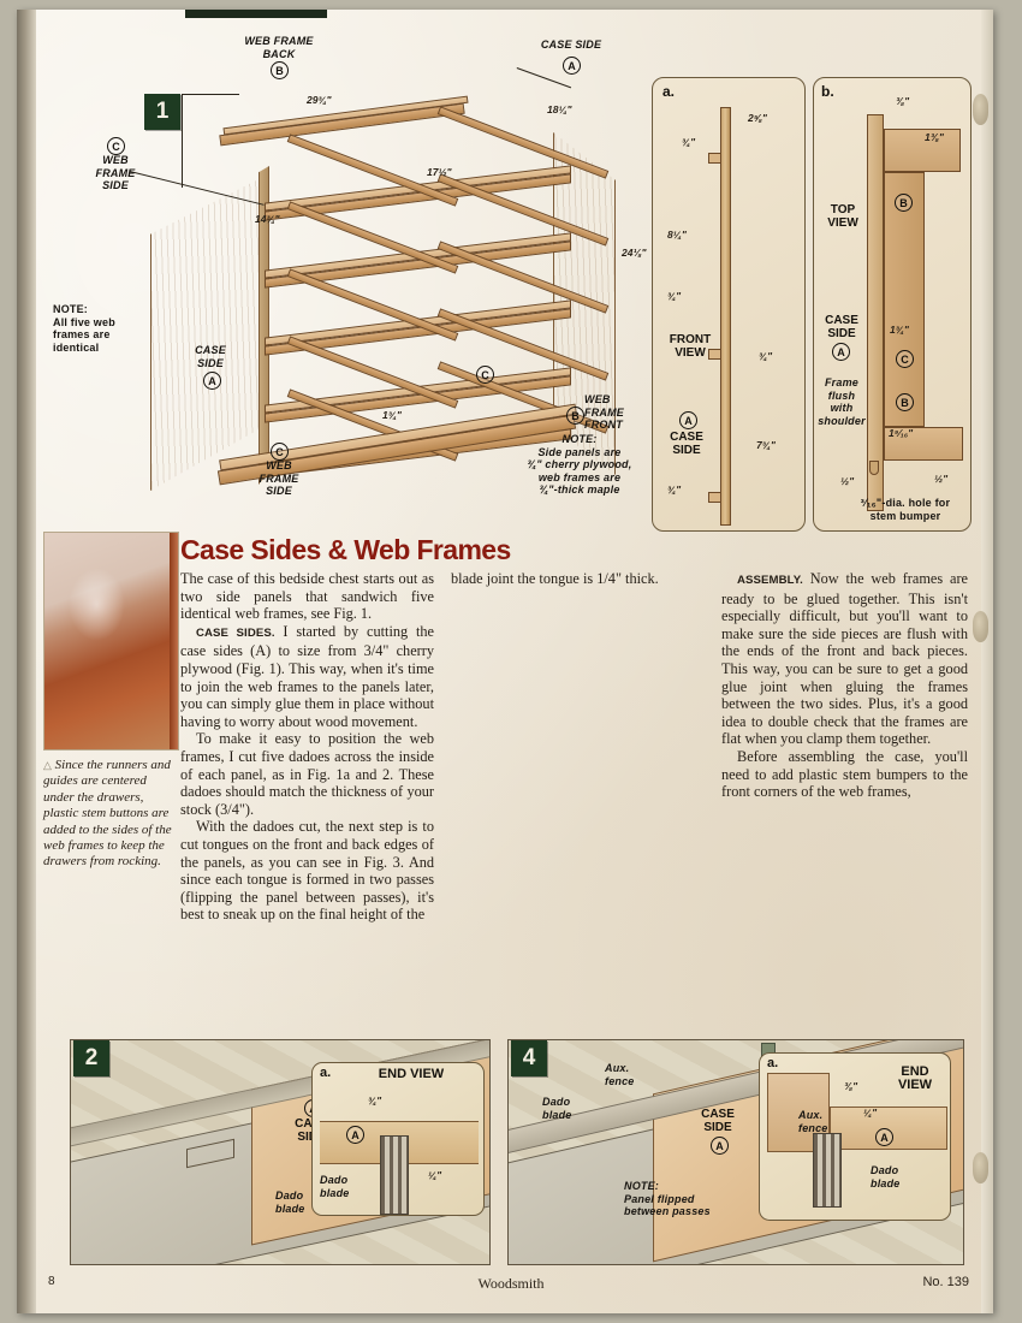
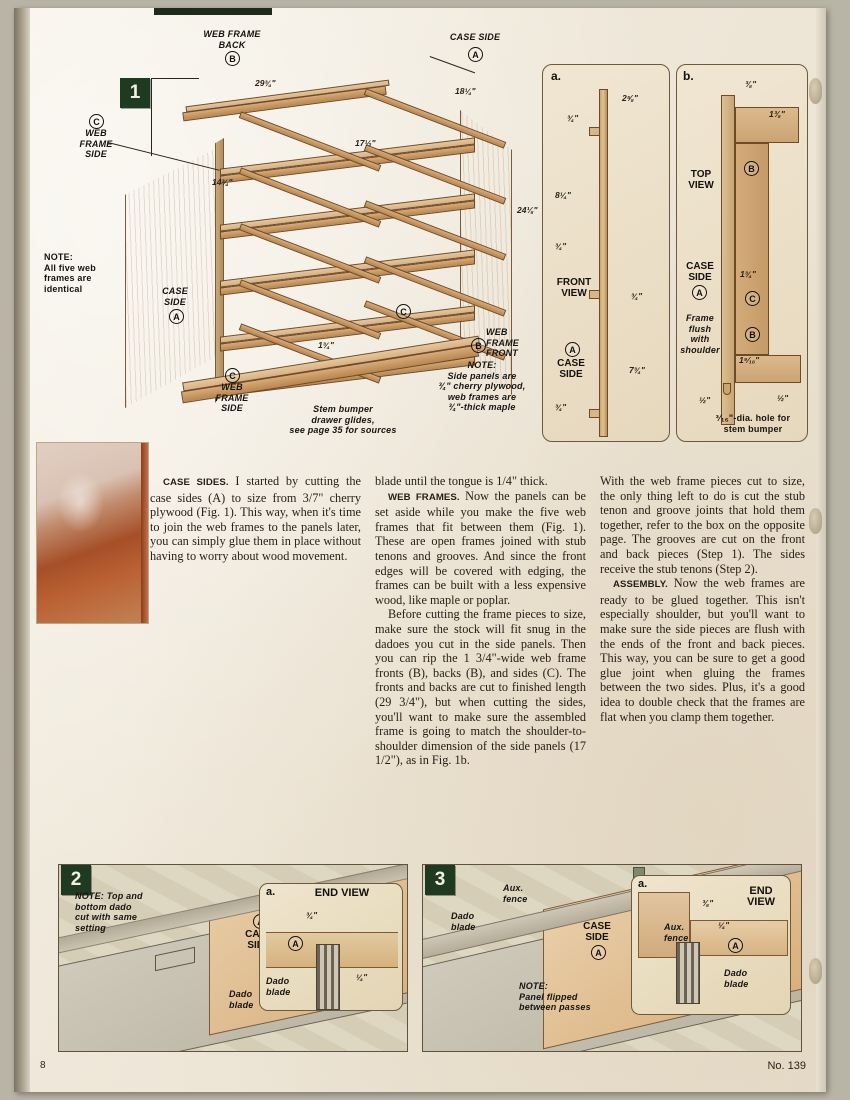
  1
  WEB FRAME
  BACK
  B
  C
  WEB
  FRAME
  SIDE
  CASE SIDE
  A
  29¾"
  18¼"
  17½"
  14¾"
  24⅛"
  1¾"
  NOTE:
  All five web
  frames are
  identical
  CASE
  SIDE
  A
  C
  C
  WEB
  FRAME
  SIDE
  B
  WEB
  FRAME
  FRONT
+ Stem bumper
+ drawer glides,
+ see page 35 for sources
  NOTE:
  Side panels are
  ¾" cherry plywood,
  web frames are
  ¾"-thick maple
  a.
  ¾"
  2⅝"
  8¼"
  ¾"
  FRONT VIEW
  ¾"
  A
  CASE SIDE
  7¾"
  ¾"
  b.
  ⅜"
  1⅜"
  TOP VIEW
  B
  CASE SIDE
  A
  1¾"
  C
  Frame
  flush
  with
  shoulder
  B
  1⁹⁄₁₆"
  ½"
  ½"
  ³⁄₁₆"-dia. hole for
  stem bumper
- △ Since the runners and guides are centered under the drawers, plastic stem buttons are added to the sides of the web frames to keep the drawers from rocking.
- Case Sides & Web Frames
- The case of this bedside chest starts out as two side panels that sandwich five identical web frames, see Fig. 1.
- CASE SIDES. I started by cutting the case sides (A) to size from 3/4" cherry plywood (Fig. 1). This way, when it's time to join the web frames to the panels later, you can simply glue them in place without having to worry about wood movement.
+ CASE SIDES. I started by cutting the case sides (A) to size from 3/7" cherry plywood (Fig. 1). This way, when it's time to join the web frames to the panels later, you can simply glue them in place without having to worry about wood movement.
- To make it easy to position the web frames, I cut five dadoes across the inside of each panel, as in Fig. 1a and 2. These dadoes should match the thickness of your stock (3/4").
- With the dadoes cut, the next step is to cut tongues on the front and back edges of the panels, as you can see in Fig. 3. And since each tongue is formed in two passes (flipping the panel between passes), it's best to sneak up on the final height of the
- blade joint the tongue is 1/4" thick.
+ blade until the tongue is 1/4" thick.
+ WEB FRAMES. Now the panels can be set aside while you make the five web frames that fit between them (Fig. 1). These are open frames joined with stub tenons and grooves. And since the front edges will be covered with edging, the frames can be built with a less expensive wood, like maple or poplar.
+ Before cutting the frame pieces to size, make sure the stock will fit snug in the dadoes you cut in the side panels. Then you can rip the 1 3/4"-wide web frame fronts (B), backs (B), and sides (C). The fronts and backs are cut to finished length (29 3/4"), but when cutting the sides, you'll want to make sure the assembled frame is going to match the shoulder-to-shoulder dimension of the side panels (17 1/2"), as in Fig. 1b.
+ With the web frame pieces cut to size, the only thing left to do is cut the stub tenon and groove joints that hold them together, refer to the box on the opposite page. The grooves are cut on the front and back pieces (Step 1). The sides receive the stub tenons (Step 2).
- ASSEMBLY. Now the web frames are ready to be glued together. This isn't especially difficult, but you'll want to make sure the side pieces are flush with the ends of the front and back pieces. This way, you can be sure to get a good glue joint when gluing the frames between the two sides. Plus, it's a good idea to double check that the frames are flat when you clamp them together.
+ ASSEMBLY. Now the web frames are ready to be glued together. This isn't especially shoulder, but you'll want to make sure the side pieces are flush with the ends of the front and back pieces. This way, you can be sure to get a good glue joint when gluing the frames between the two sides. Plus, it's a good idea to double check that the frames are flat when you clamp them together.
- Before assembling the case, you'll need to add plastic stem bumpers to the front corners of the web frames,
  2
+ NOTE: Top and
+ bottom dado
+ cut with same
+ setting
  Dado
  blade
  a.
  END VIEW
  ¾"
  ¼"
  A
  Dado
  blade
- 4
+ 3
  Aux.
  fence
  Dado
  blade
  CASE SIDE
  A
  NOTE:
  Panel flipped
  between passes
  a.
  END VIEW
  ⅜"
  ¼"
  Aux.
  fence
  A
  Dado
  blade
  8
- Woodsmith
  No. 139
